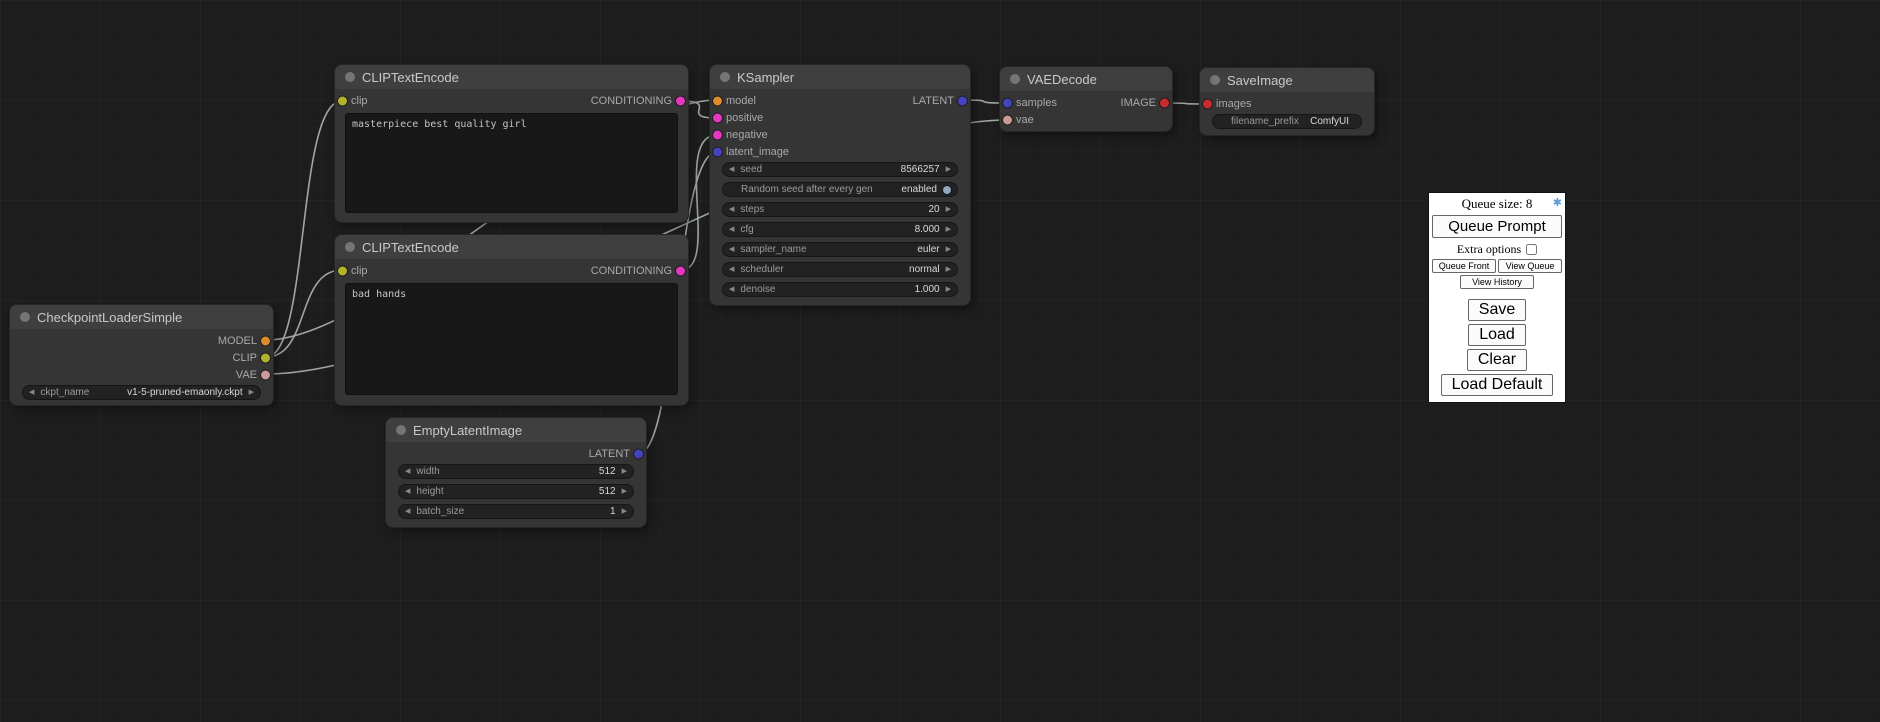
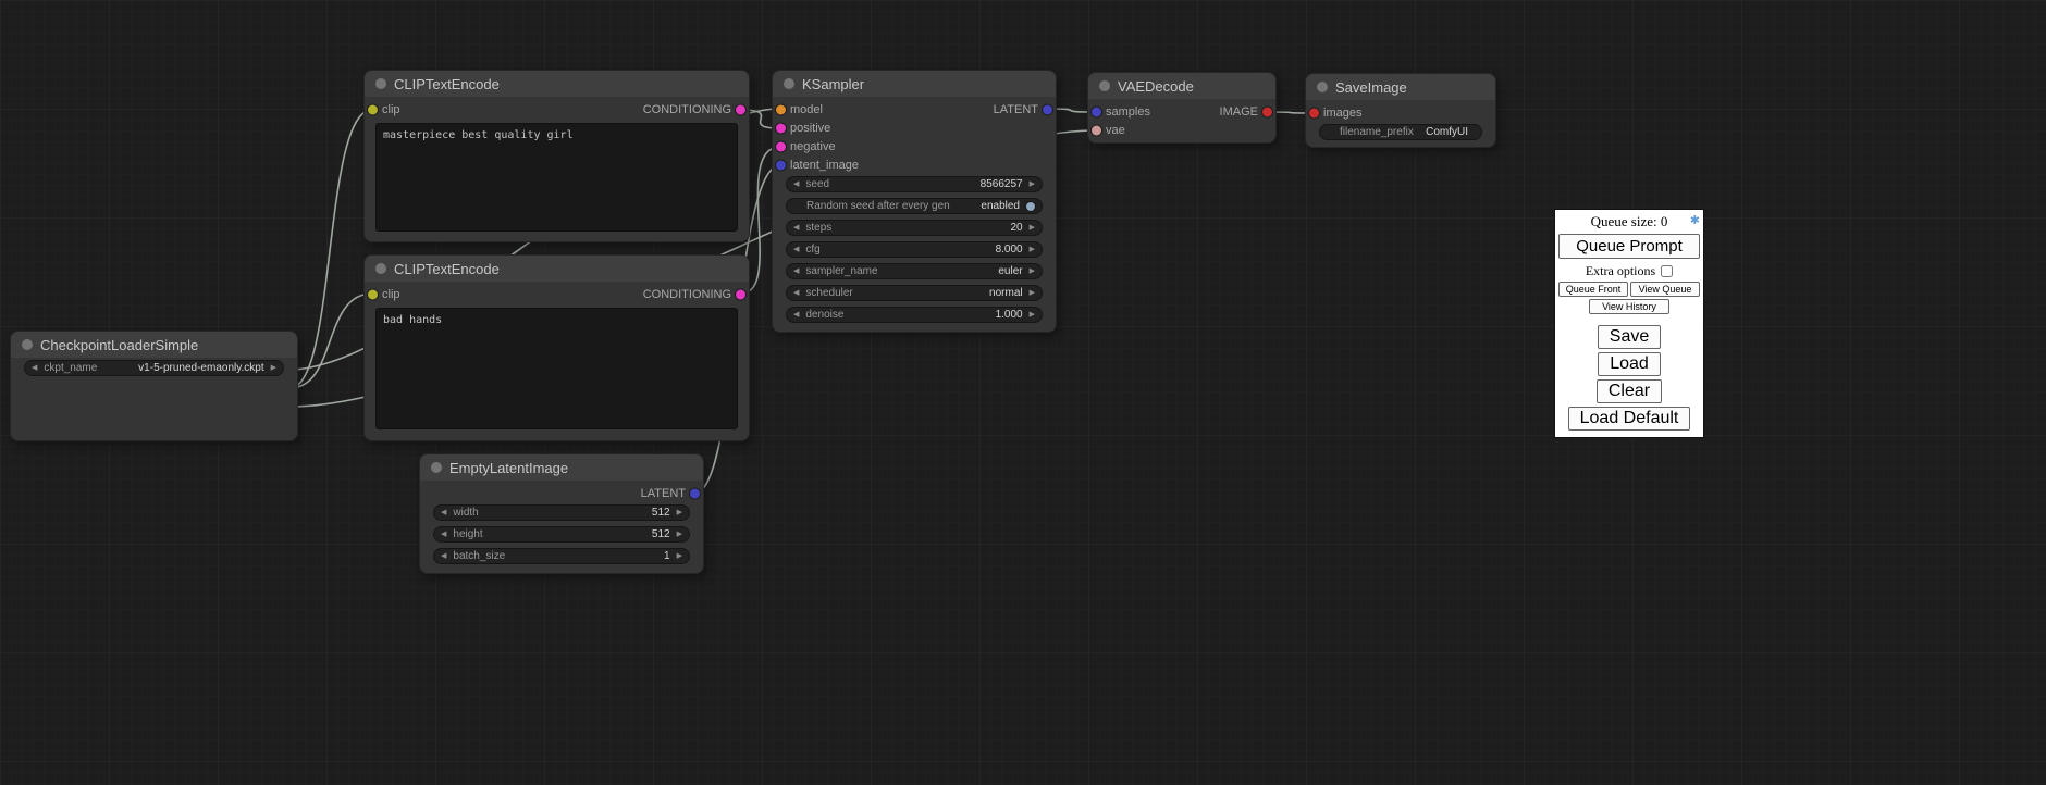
  CheckpointLoaderSimple
- MODEL
- CLIP
- VAE
  ckpt_name
  v1-5-pruned-emaonly.ckpt
  CLIPTextEncode
  clip
  CONDITIONING
  masterpiece best quality girl
  CLIPTextEncode
  clip
  CONDITIONING
  bad hands
  EmptyLatentImage
  LATENT
  width
  512
  height
  512
  batch_size
  1
  KSampler
  model
  LATENT
  positive
  negative
  latent_image
  seed
  8566257
  Random seed after every gen
  enabled
  steps
  20
  cfg
  8.000
  sampler_name
  euler
  scheduler
  normal
  denoise
  1.000
  VAEDecode
  samples
  IMAGE
  vae
  SaveImage
  images
  filename_prefix
  ComfyUI
- Queue size: 8
+ Queue size: 0
  ✱
  Queue Prompt
  Extra options
  Queue Front
  View Queue
  View History
  Save
  Load
  Clear
  Load Default
